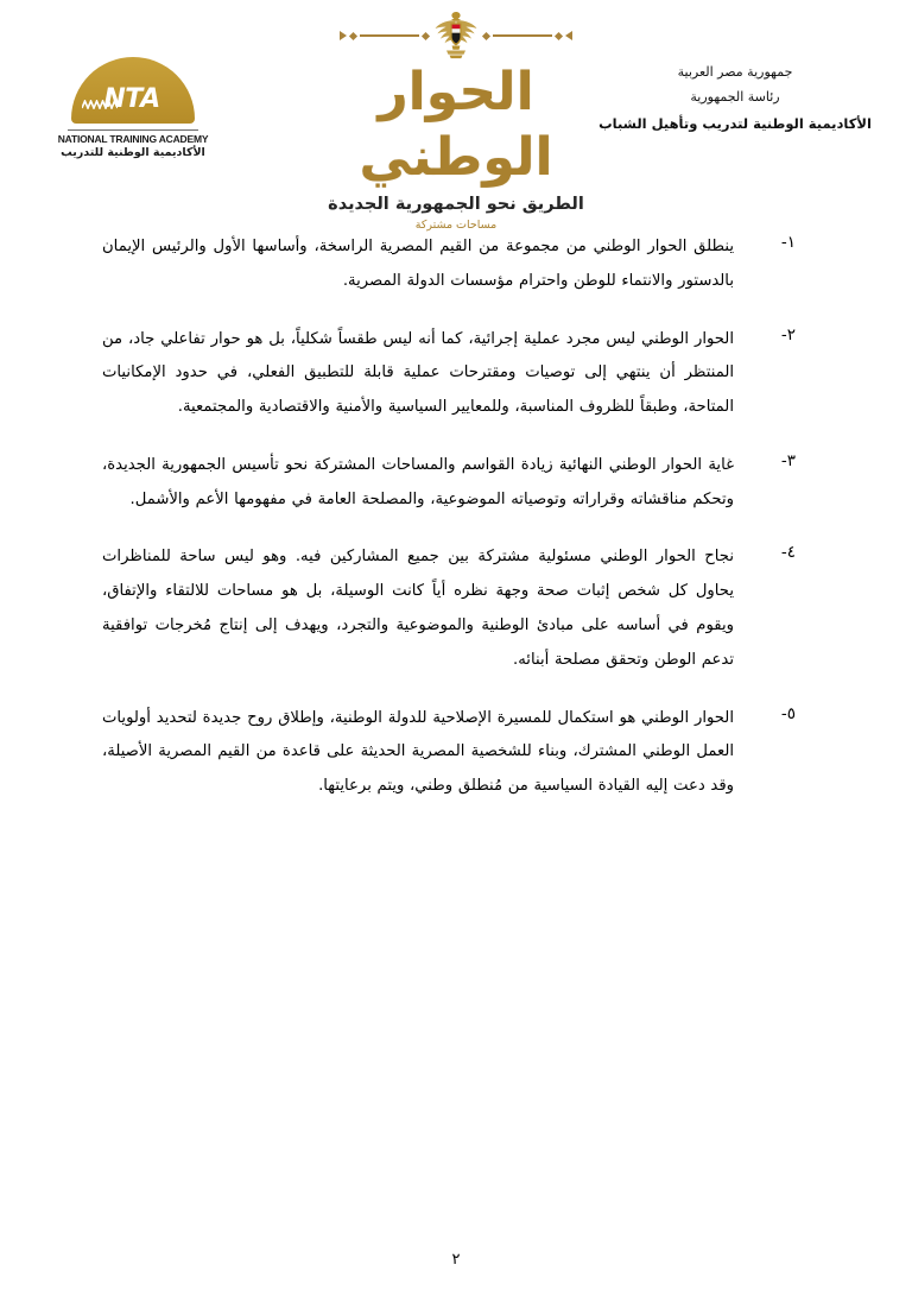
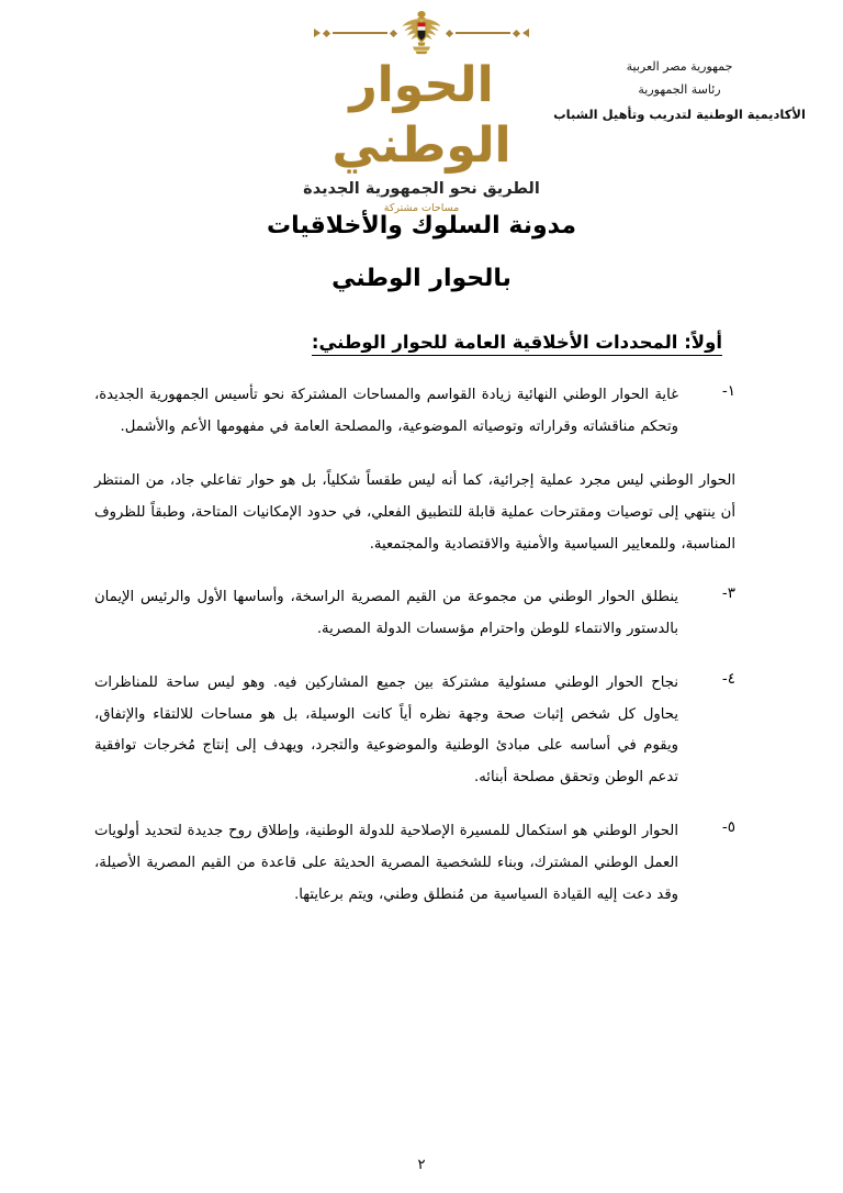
- NTA
- NATIONAL TRAINING ACADEMY
- الأكاديمية الوطنية للتدريب
  الحوار الوطني
  الطريق نحو الجمهورية الجديدة
  مساحات مشتركة
  جمهورية مصر العربية
  رئاسة الجمهورية
  الأكاديمية الوطنية لتدريب وتأهيل الشباب
+ مدونة السلوك والأخلاقيات
+ بالحوار الوطني
+ أولاً: المحددات الأخلاقية العامة للحوار الوطني:
  ١-
- ينطلق الحوار الوطني من مجموعة من القيم المصرية الراسخة، وأساسها الأول والرئيس الإيمان بالدستور والانتماء للوطن واحترام مؤسسات الدولة المصرية.
+ غاية الحوار الوطني النهائية زيادة القواسم والمساحات المشتركة نحو تأسيس الجمهورية الجديدة، وتحكم مناقشاته وقراراته وتوصياته الموضوعية، والمصلحة العامة في مفهومها الأعم والأشمل.
- ٢-
  الحوار الوطني ليس مجرد عملية إجرائية، كما أنه ليس طقساً شكلياً، بل هو حوار تفاعلي جاد، من المنتظر أن ينتهي إلى توصيات ومقترحات عملية قابلة للتطبيق الفعلي، في حدود الإمكانيات المتاحة، وطبقاً للظروف المناسبة، وللمعايير السياسية والأمنية والاقتصادية والمجتمعية.
  ٣-
- غاية الحوار الوطني النهائية زيادة القواسم والمساحات المشتركة نحو تأسيس الجمهورية الجديدة، وتحكم مناقشاته وقراراته وتوصياته الموضوعية، والمصلحة العامة في مفهومها الأعم والأشمل.
+ ينطلق الحوار الوطني من مجموعة من القيم المصرية الراسخة، وأساسها الأول والرئيس الإيمان بالدستور والانتماء للوطن واحترام مؤسسات الدولة المصرية.
  ٤-
  نجاح الحوار الوطني مسئولية مشتركة بين جميع المشاركين فيه. وهو ليس ساحة للمناظرات يحاول كل شخص إثبات صحة وجهة نظره أياً كانت الوسيلة، بل هو مساحات للالتقاء والإتفاق، ويقوم في أساسه على مبادئ الوطنية والموضوعية والتجرد، ويهدف إلى إنتاج مُخرجات توافقية تدعم الوطن وتحقق مصلحة أبنائه.
  ٥-
  الحوار الوطني هو استكمال للمسيرة الإصلاحية للدولة الوطنية، وإطلاق روح جديدة لتحديد أولويات العمل الوطني المشترك، وبناء للشخصية المصرية الحديثة على قاعدة من القيم المصرية الأصيلة، وقد دعت إليه القيادة السياسية من مُنطلق وطني، ويتم برعايتها.
  ٢
